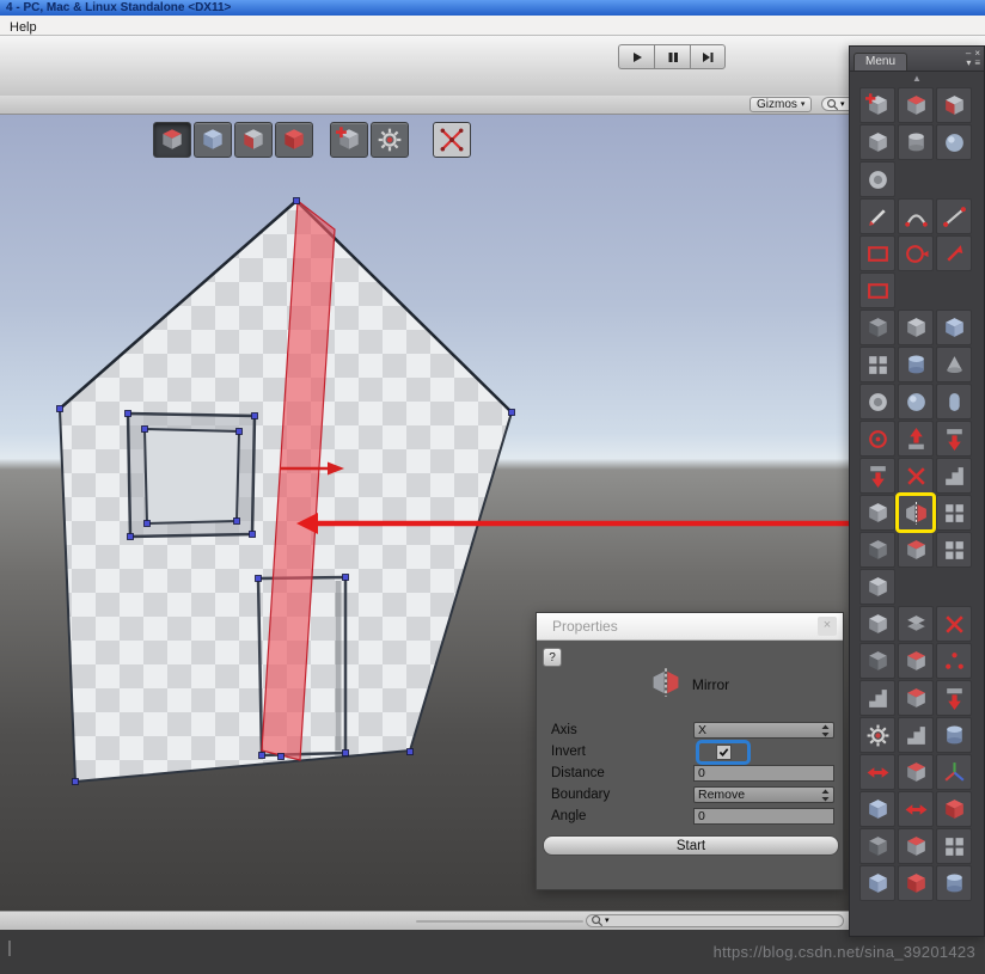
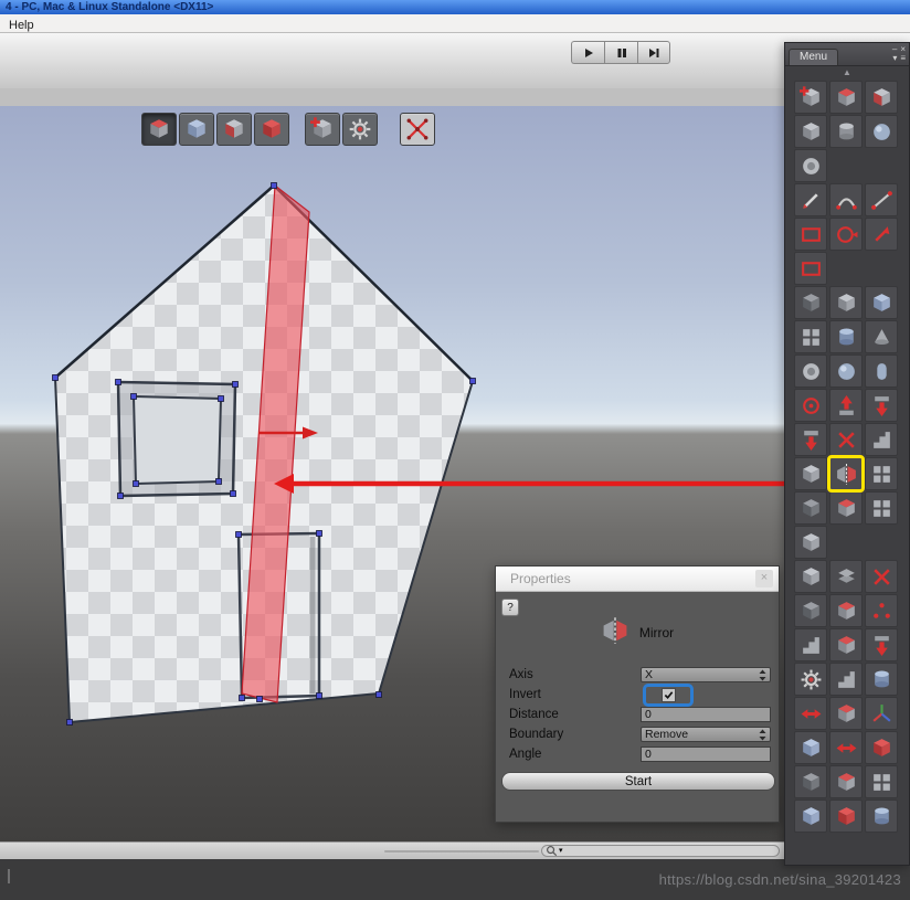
  4 - PC, Mac & Linux Standalone <DX11>
  Help
- Gizmos
  Properties
  ×
  ?
  Mirror
  Axis
  X
  Invert
  Distance
  0
  Boundary
  Remove
  Angle
  0
  Start
  https://blog.csdn.net/sina_39201423
  Menu
  –
  ×
  ▾
  ≡
  ▲
